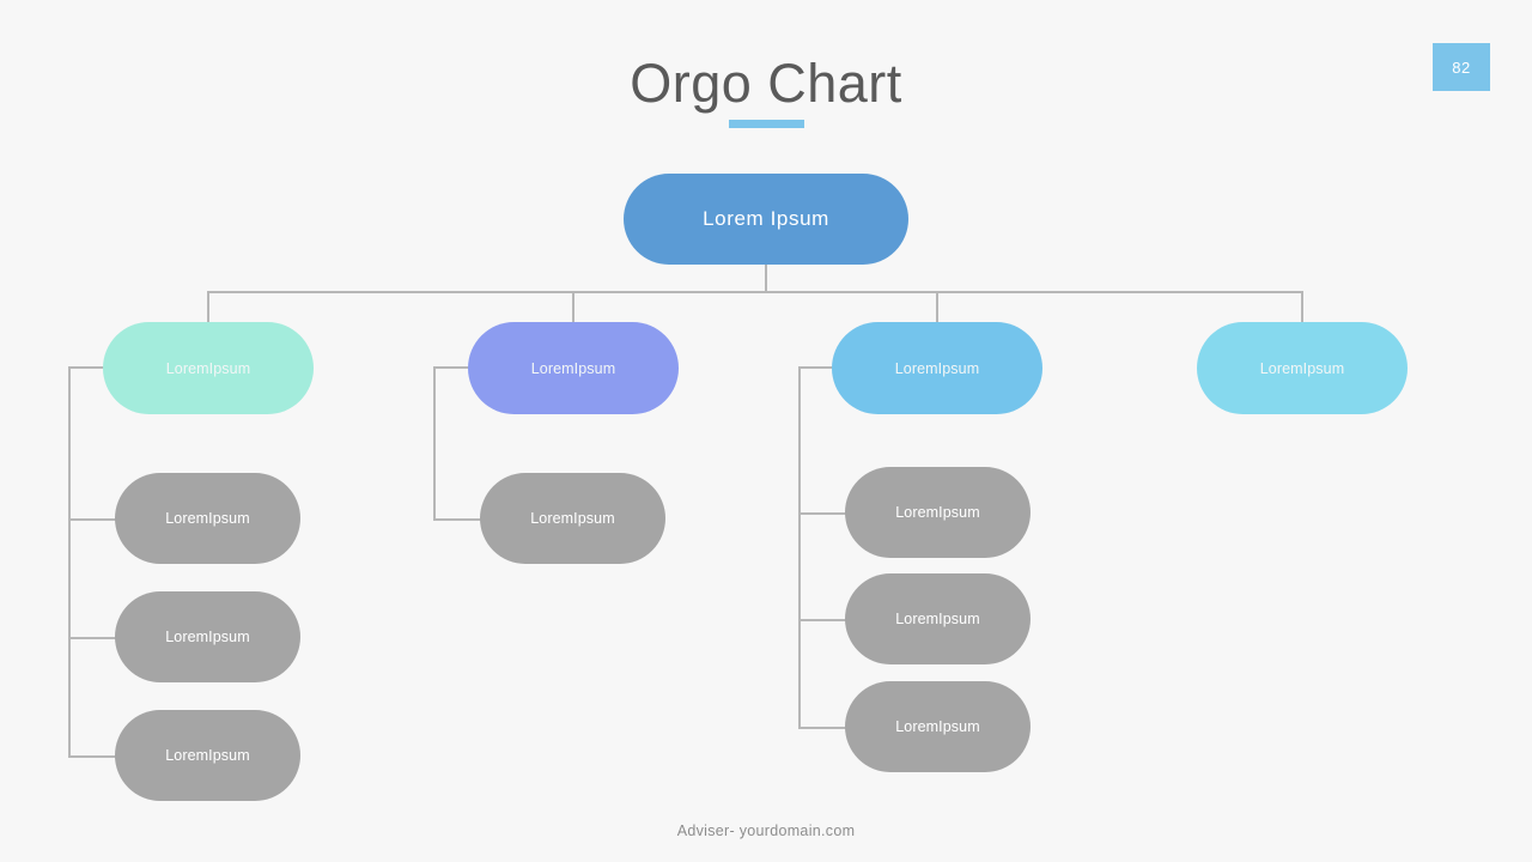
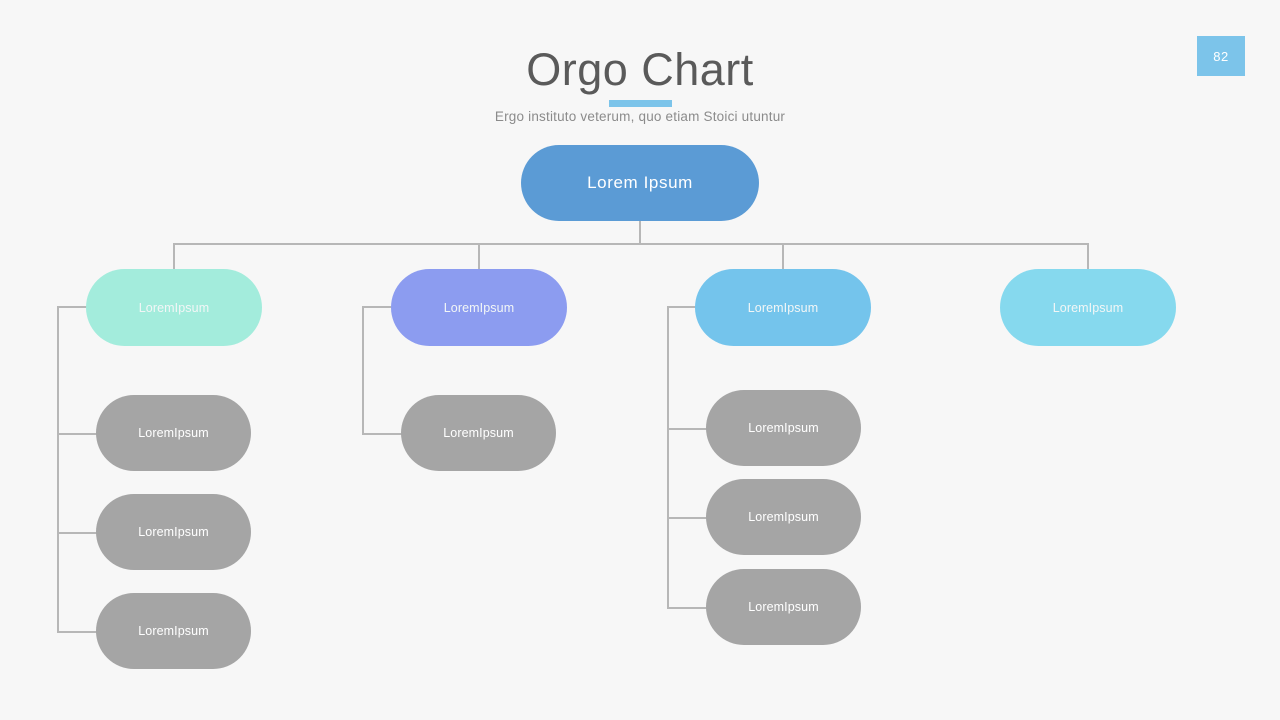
  82
  Orgo Chart
+ Ergo instituto veterum, quo etiam Stoici utuntur
  Lorem Ipsum
  LoremIpsum
  LoremIpsum
  LoremIpsum
  LoremIpsum
  LoremIpsum
  LoremIpsum
  LoremIpsum
  LoremIpsum
  LoremIpsum
  LoremIpsum
  LoremIpsum
- Adviser- yourdomain.com
